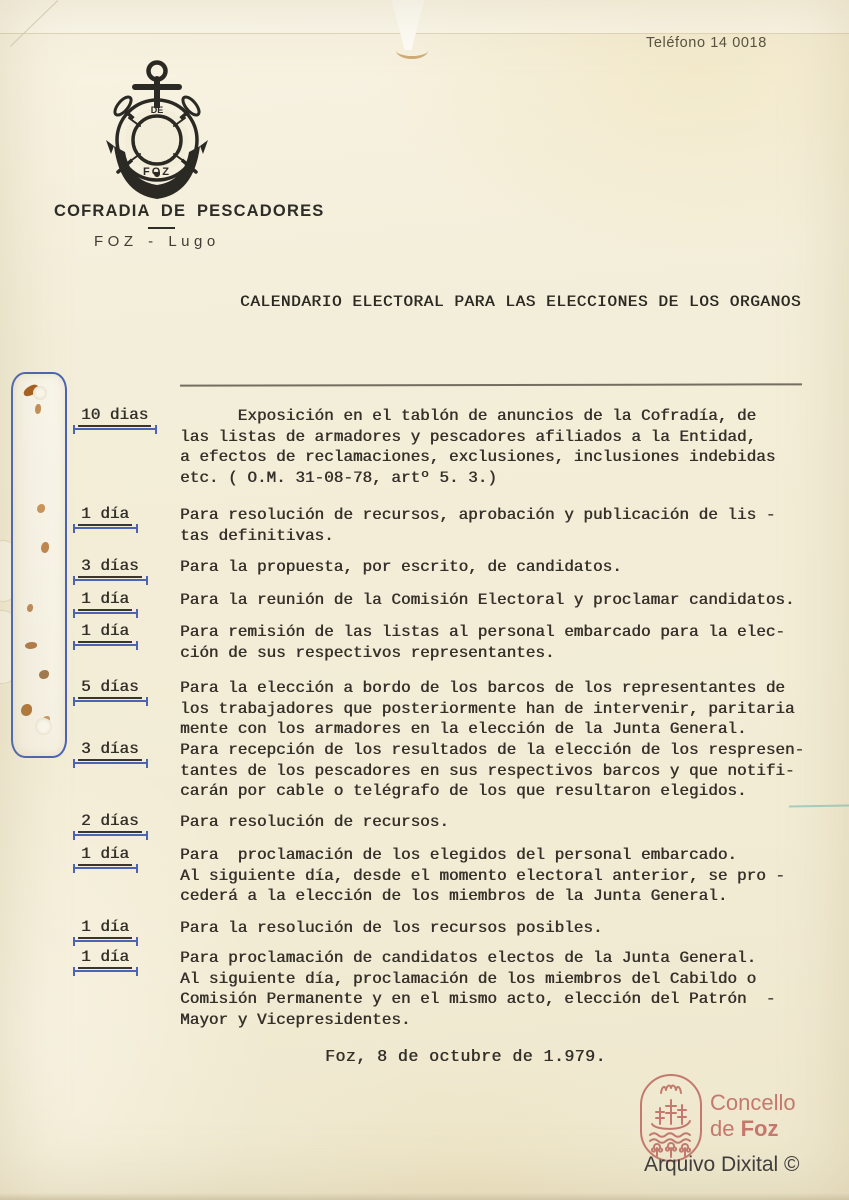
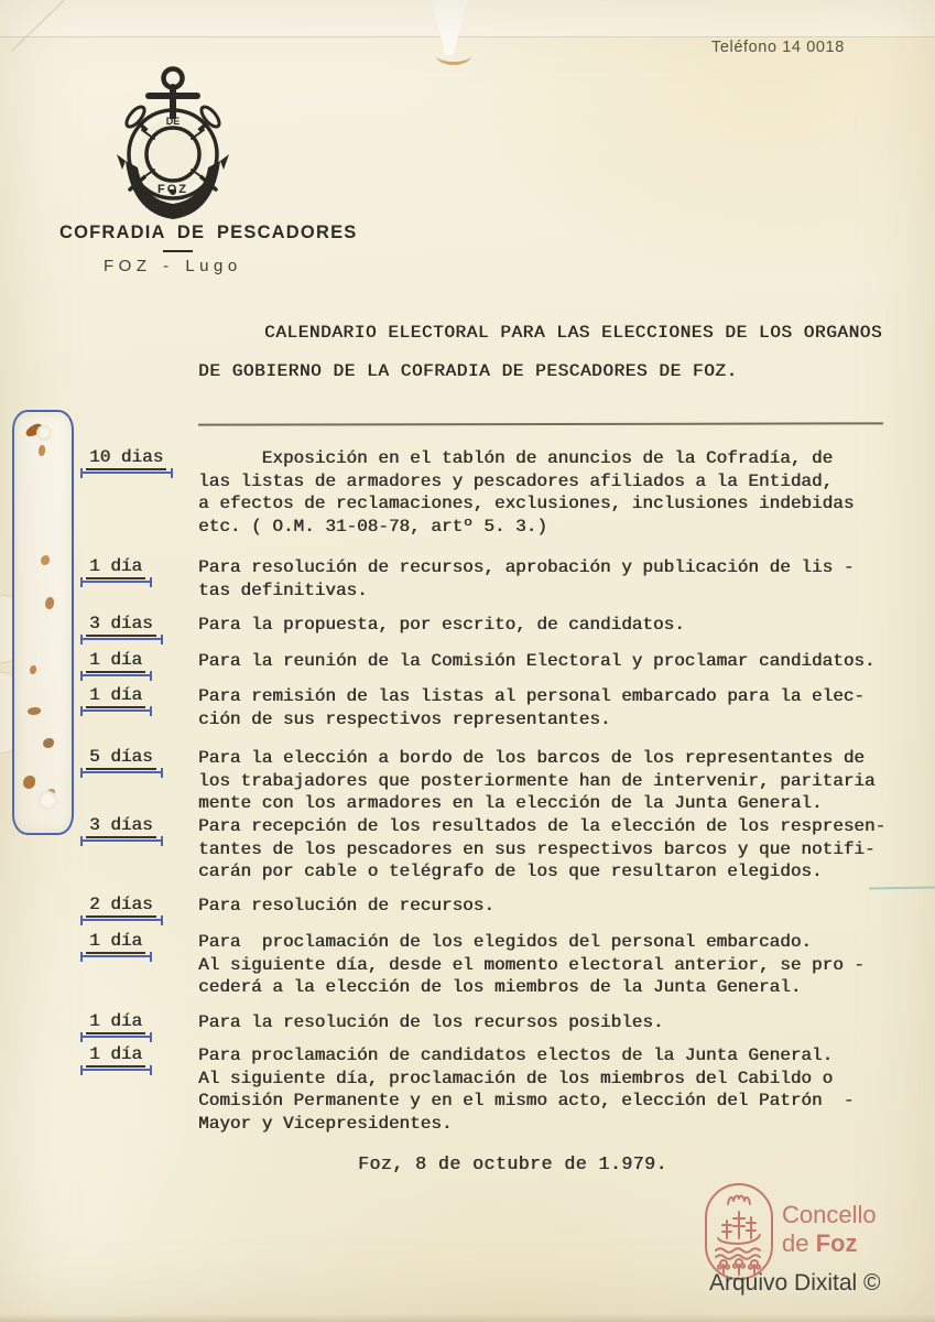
  Teléfono 14 0018
  DE
  FOZ
  COFRADIA DE PESCADORES
  FOZ - Lugo
  CALENDARIO ELECTORAL PARA LAS ELECCIONES DE LOS ORGANOS
+ DE GOBIERNO DE LA COFRADIA DE PESCADORES DE FOZ.
  10 dias
  Exposición en el tablón de anuncios de la Cofradía, de
  las listas de armadores y pescadores afiliados a la Entidad,
  a efectos de reclamaciones, exclusiones, inclusiones indebidas
  etc. ( O.M. 31-08-78, artº 5. 3.)
  1 día
  Para resolución de recursos, aprobación y publicación de lis -
  tas definitivas.
  3 días
  Para la propuesta, por escrito, de candidatos.
  1 día
  Para la reunión de la Comisión Electoral y proclamar candidatos.
  1 día
  Para remisión de las listas al personal embarcado para la elec-
  ción de sus respectivos representantes.
  5 días
  Para la elección a bordo de los barcos de los representantes de
  los trabajadores que posteriormente han de intervenir, paritaria
  mente con los armadores en la elección de la Junta General.
  3 días
  Para recepción de los resultados de la elección de los respresen-
  tantes de los pescadores en sus respectivos barcos y que notifi-
  carán por cable o telégrafo de los que resultaron elegidos.
  2 días
  Para resolución de recursos.
  1 día
  Para proclamación de los elegidos del personal embarcado.
  Al siguiente día, desde el momento electoral anterior, se pro -
  cederá a la elección de los miembros de la Junta General.
  1 día
  Para la resolución de los recursos posibles.
  1 día
  Para proclamación de candidatos electos de la Junta General.
  Al siguiente día, proclamación de los miembros del Cabildo o
  Comisión Permanente y en el mismo acto, elección del Patrón -
  Mayor y Vicepresidentes.
  Foz, 8 de octubre de 1.979.
  Concello
  de Foz
  Arquivo Dixital ©
